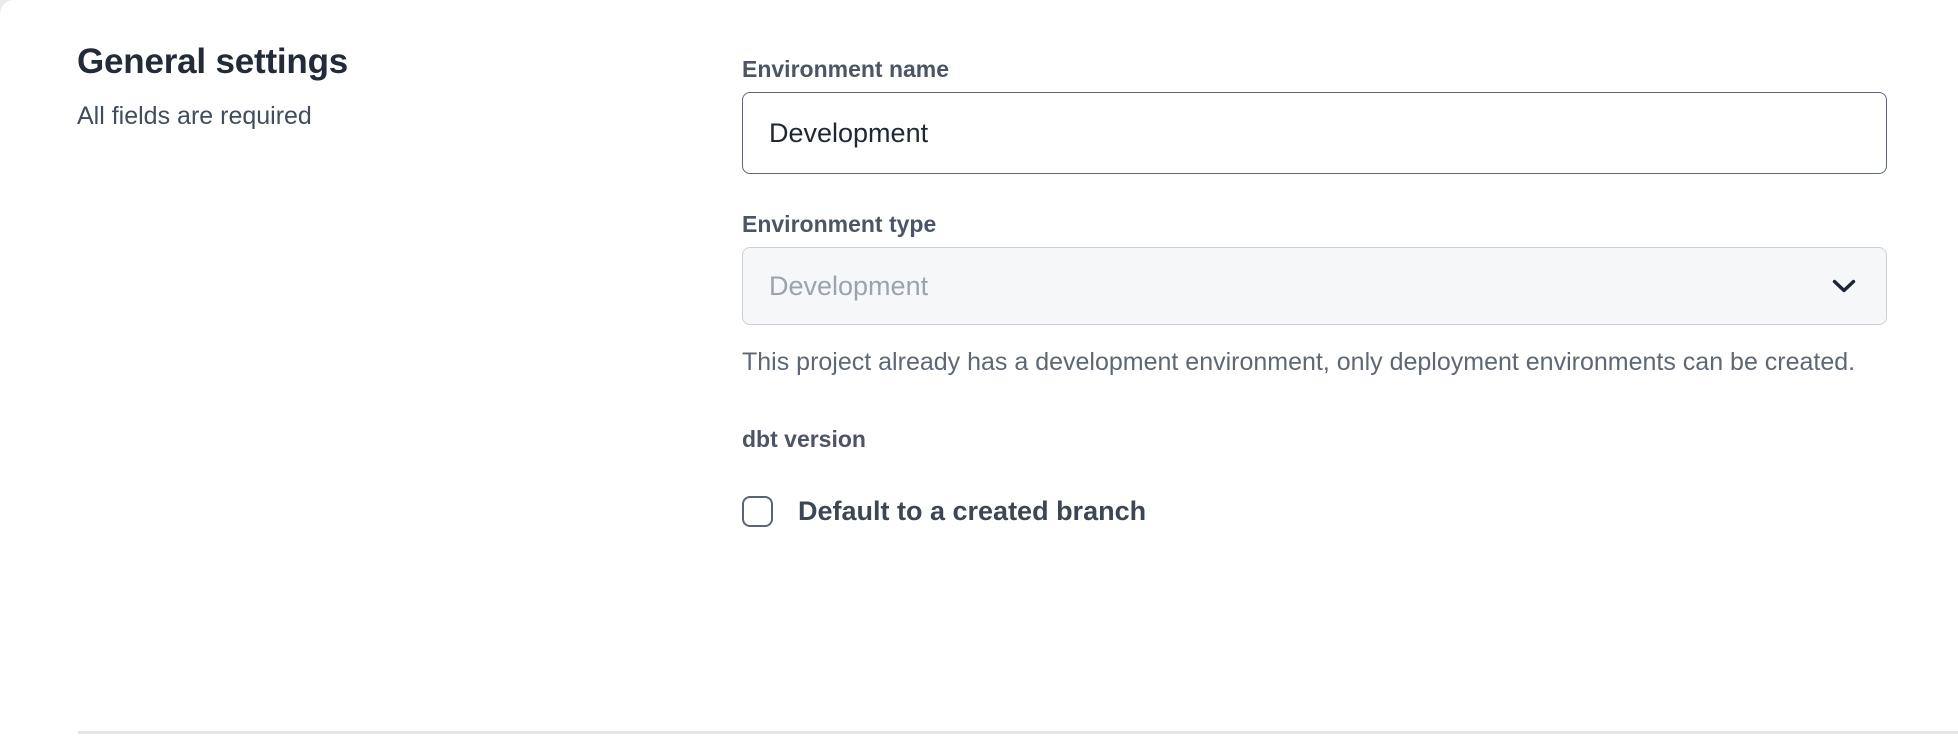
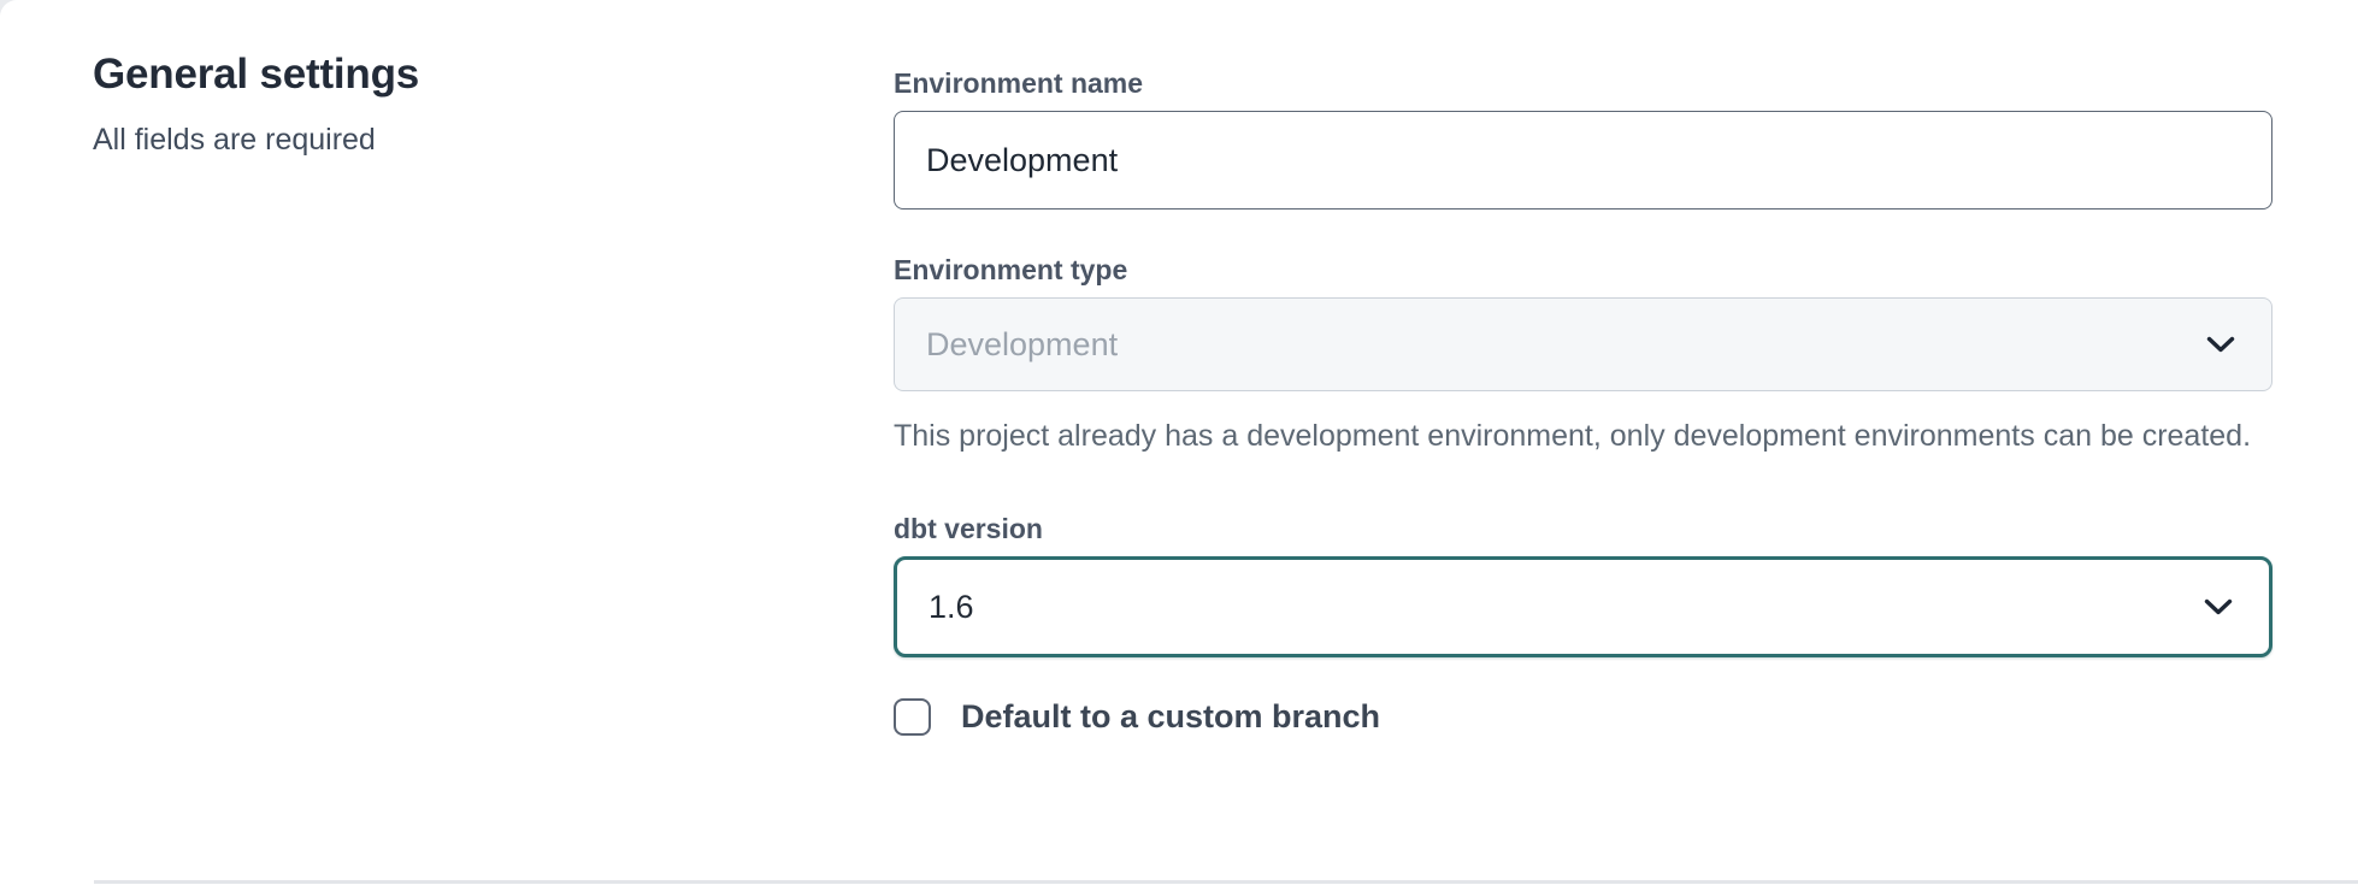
  General settings
  All fields are required
  Environment name
  Development
  Environment type
  Development
- This project already has a development environment, only deployment environments can be created.
+ This project already has a development environment, only development environments can be created.
  dbt version
+ 1.6
- Default to a created branch
+ Default to a custom branch
